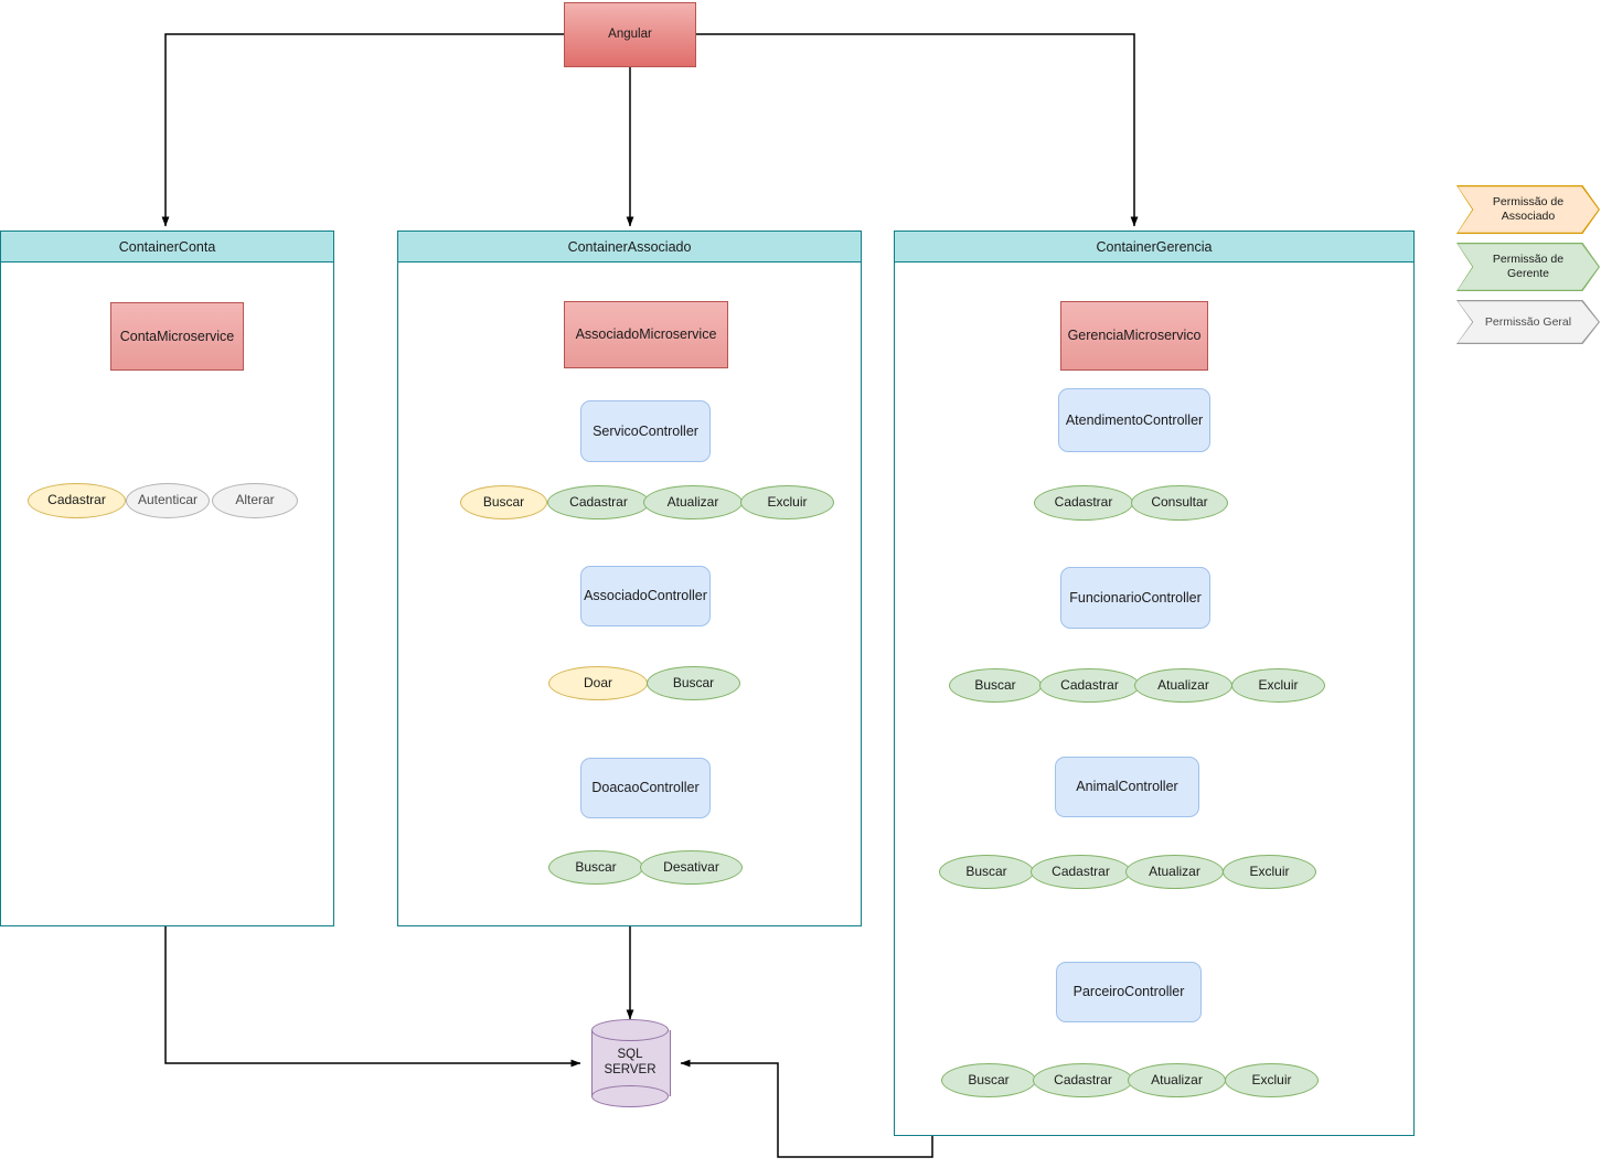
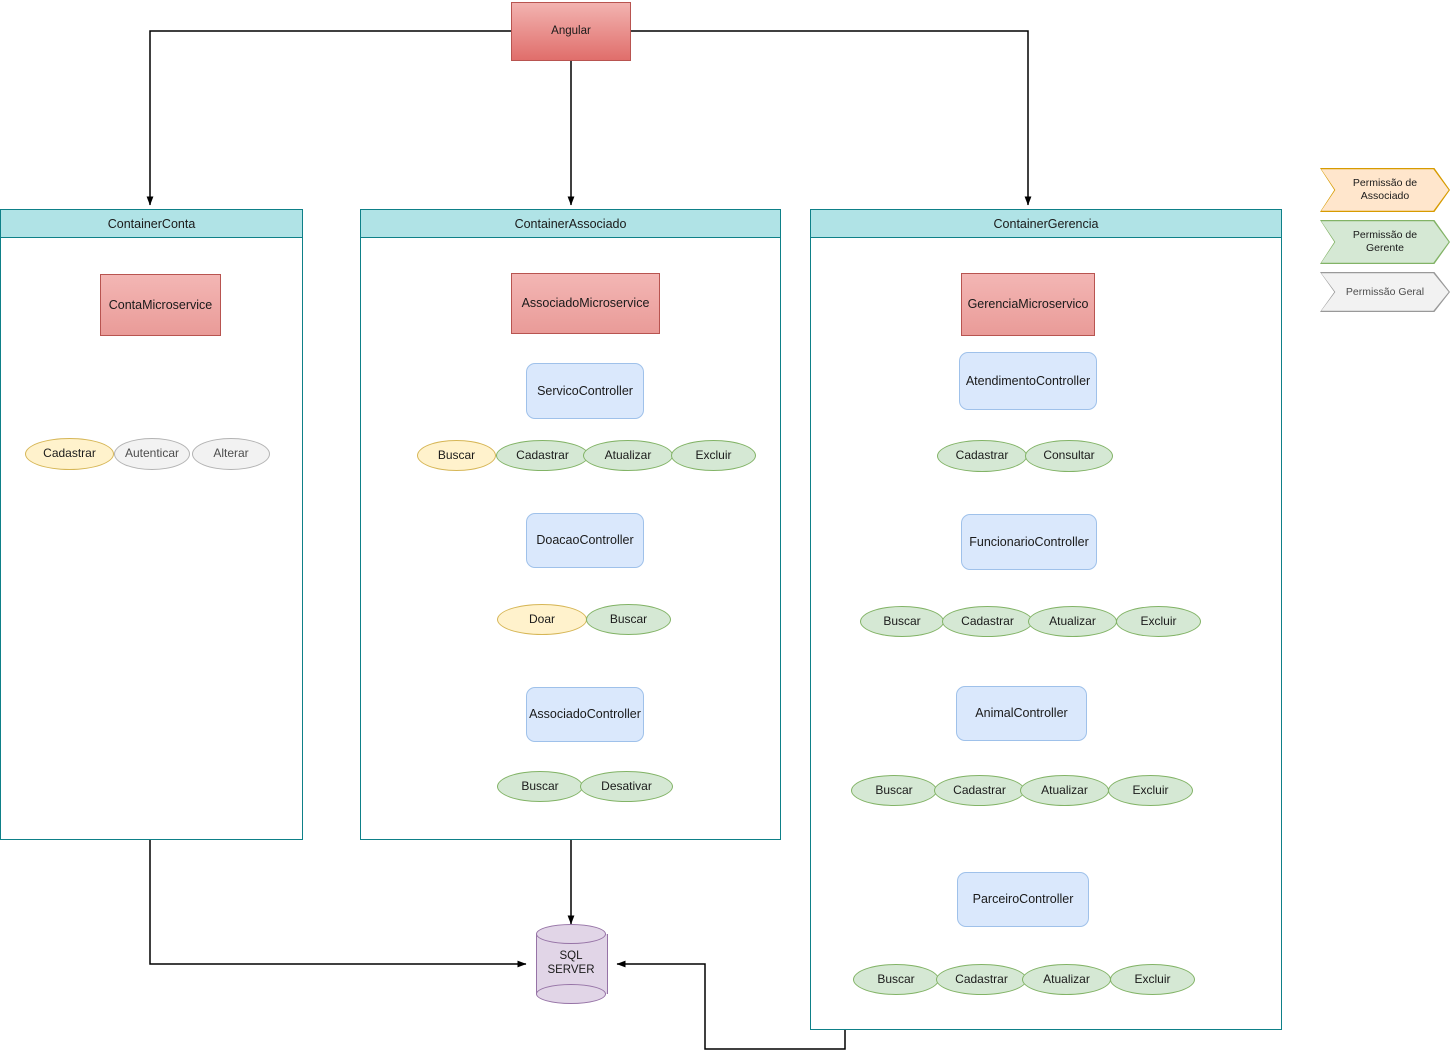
  Angular
  ContainerConta
  ContainerAssociado
  ContainerGerencia
  ContaMicroservice
  Cadastrar
  Autenticar
  Alterar
  AssociadoMicroservice
  ServicoController
  Buscar
  Cadastrar
  Atualizar
  Excluir
- AssociadoController
+ DoacaoController
  Doar
  Buscar
- DoacaoController
+ AssociadoController
  Buscar
  Desativar
  GerenciaMicroservico
  AtendimentoController
  Cadastrar
  Consultar
  FuncionarioController
  Buscar
  Cadastrar
  Atualizar
  Excluir
  AnimalController
  Buscar
  Cadastrar
  Atualizar
  Excluir
  ParceiroController
  Buscar
  Cadastrar
  Atualizar
  Excluir
  SQL
  SERVER
  Permissão de
  Associado
  Permissão de
  Gerente
  Permissão Geral
